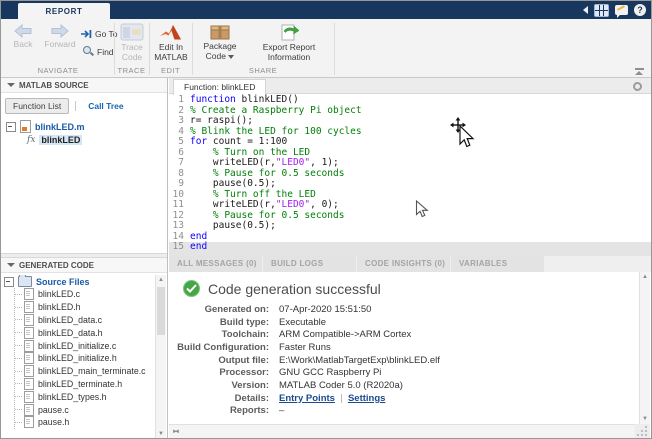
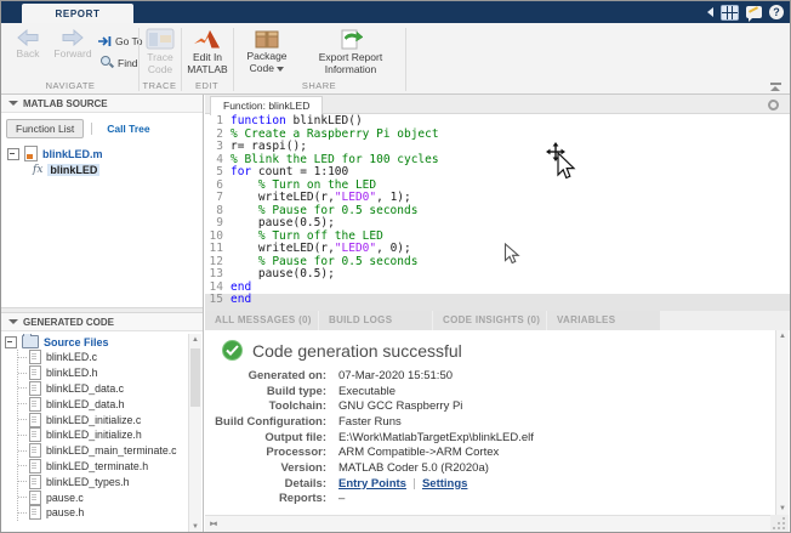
  REPORT
  ?
  Back
  Forward
  Go To
  Find
  NAVIGATE
  Trace
  Code
  TRACE
  Edit In
  MATLAB
  EDIT
  Package
  Code
  Export Report
  Information
  SHARE
  MATLAB SOURCE
  Function List
  Call Tree
  blinkLED.m
  fx
  blinkLED
  GENERATED CODE
  Source Files
  blinkLED.c
  blinkLED.h
  blinkLED_data.c
  blinkLED_data.h
  blinkLED_initialize.c
  blinkLED_initialize.h
  blinkLED_main_terminate.c
  blinkLED_terminate.h
  blinkLED_types.h
  pause.c
  pause.h
  Function: blinkLED
  1
  function blinkLED()
  2
  % Create a Raspberry Pi object
  3
  r= raspi();
  4
  % Blink the LED for 100 cycles
  5
  for count = 1:100
  6
  % Turn on the LED
  7
  writeLED(r,"LED0", 1);
  8
  % Pause for 0.5 seconds
  9
  pause(0.5);
  10
  % Turn off the LED
  11
  writeLED(r,"LED0", 0);
  12
  % Pause for 0.5 seconds
  13
  pause(0.5);
  14
  end
  15
  end
  ALL MESSAGES (0)
  BUILD LOGS
  CODE INSIGHTS (0)
  VARIABLES
  Code generation successful
  Generated on:
- 07-Apr-2020 15:51:50
+ 07-Mar-2020 15:51:50
  Build type:
  Executable
  Toolchain:
- ARM Compatible->ARM Cortex
+ GNU GCC Raspberry Pi
  Build Configuration:
  Faster Runs
  Output file:
  E:\Work\MatlabTargetExp\blinkLED.elf
  Processor:
- GNU GCC Raspberry Pi
+ ARM Compatible->ARM Cortex
  Version:
  MATLAB Coder 5.0 (R2020a)
  Details:
  Entry Points
  Settings
  Reports:
  –
